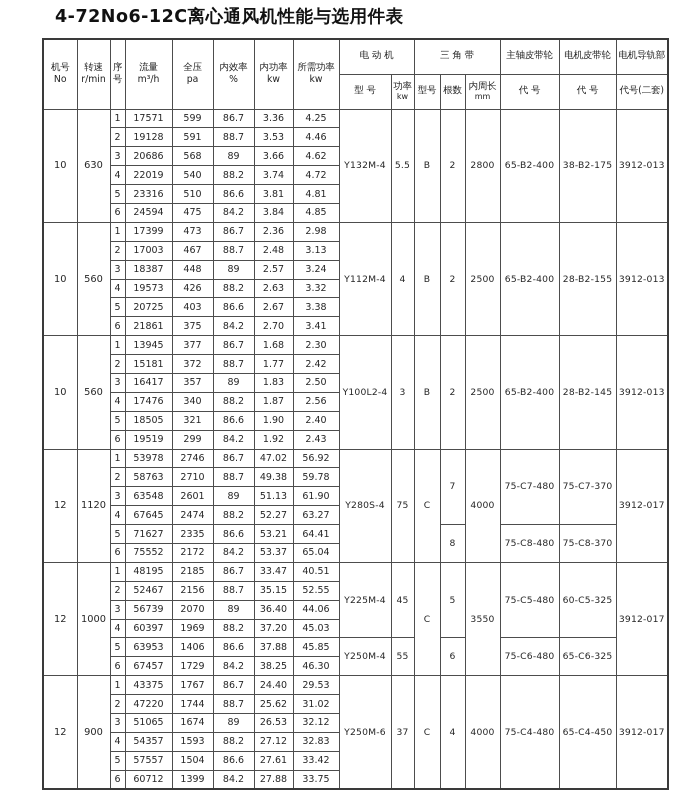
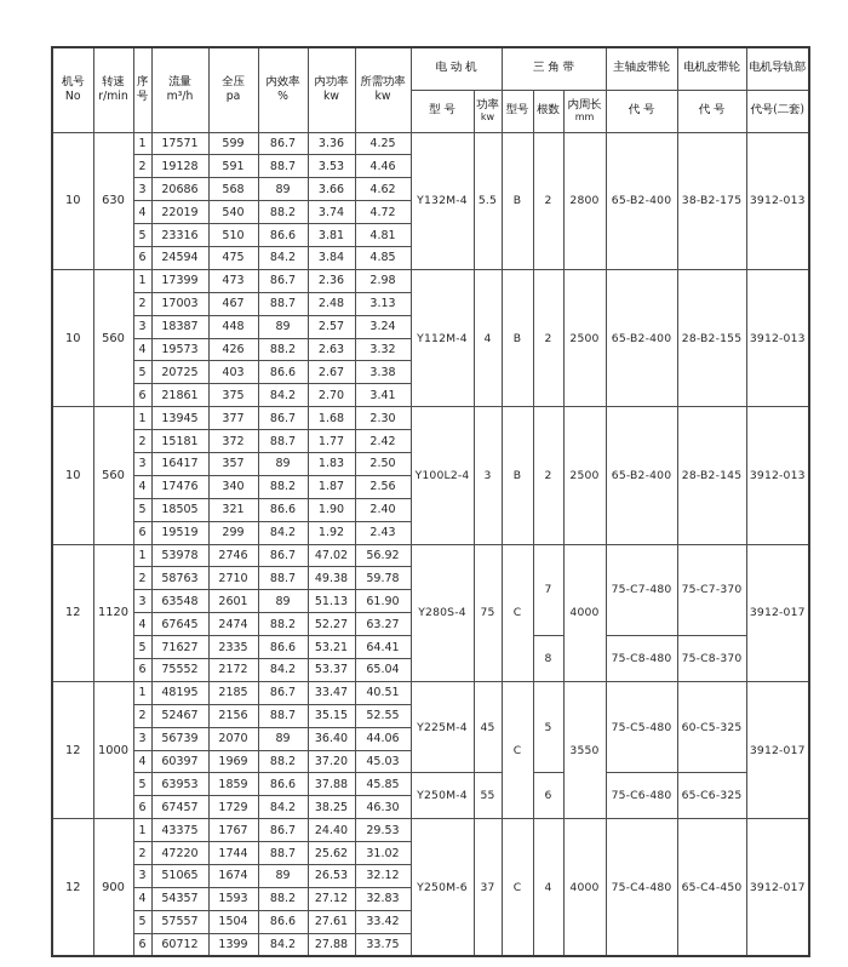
- 4-72No6-12C离心通风机性能与选用件表
  机号 No	转速 r/min	序 号	流量 m³/h	全压 pa	内效率 %	内功率 kw	所需功率 kw	电 动 机	三 角 带	主轴皮带轮	电机皮带轮	电机导轨部
  型 号	功率 kw	型号	根数	内周长 mm	代 号	代 号	代号(二套)
  10	630	1	17571	599	86.7	3.36	4.25	Y132M-4	5.5	B	2	2800	65-B2-400	38-B2-175	3912-013
  2	19128	591	88.7	3.53	4.46
  3	20686	568	89	3.66	4.62
  4	22019	540	88.2	3.74	4.72
  5	23316	510	86.6	3.81	4.81
  6	24594	475	84.2	3.84	4.85
  10	560	1	17399	473	86.7	2.36	2.98	Y112M-4	4	B	2	2500	65-B2-400	28-B2-155	3912-013
  2	17003	467	88.7	2.48	3.13
  3	18387	448	89	2.57	3.24
  4	19573	426	88.2	2.63	3.32
  5	20725	403	86.6	2.67	3.38
  6	21861	375	84.2	2.70	3.41
  10	560	1	13945	377	86.7	1.68	2.30	Y100L2-4	3	B	2	2500	65-B2-400	28-B2-145	3912-013
  2	15181	372	88.7	1.77	2.42
  3	16417	357	89	1.83	2.50
  4	17476	340	88.2	1.87	2.56
  5	18505	321	86.6	1.90	2.40
  6	19519	299	84.2	1.92	2.43
  12	1120	1	53978	2746	86.7	47.02	56.92	Y280S-4	75	C	7	4000	75-C7-480	75-C7-370	3912-017
  2	58763	2710	88.7	49.38	59.78
  3	63548	2601	89	51.13	61.90
  4	67645	2474	88.2	52.27	63.27
  5	71627	2335	86.6	53.21	64.41	8	75-C8-480	75-C8-370
  6	75552	2172	84.2	53.37	65.04
  12	1000	1	48195	2185	86.7	33.47	40.51	Y225M-4	45	C	5	3550	75-C5-480	60-C5-325	3912-017
  2	52467	2156	88.7	35.15	52.55
  3	56739	2070	89	36.40	44.06
  4	60397	1969	88.2	37.20	45.03
- 5	63953	1406	86.6	37.88	45.85	Y250M-4	55	6	75-C6-480	65-C6-325
+ 5	63953	1859	86.6	37.88	45.85	Y250M-4	55	6	75-C6-480	65-C6-325
  6	67457	1729	84.2	38.25	46.30
  12	900	1	43375	1767	86.7	24.40	29.53	Y250M-6	37	C	4	4000	75-C4-480	65-C4-450	3912-017
  2	47220	1744	88.7	25.62	31.02
  3	51065	1674	89	26.53	32.12
  4	54357	1593	88.2	27.12	32.83
  5	57557	1504	86.6	27.61	33.42
  6	60712	1399	84.2	27.88	33.75
